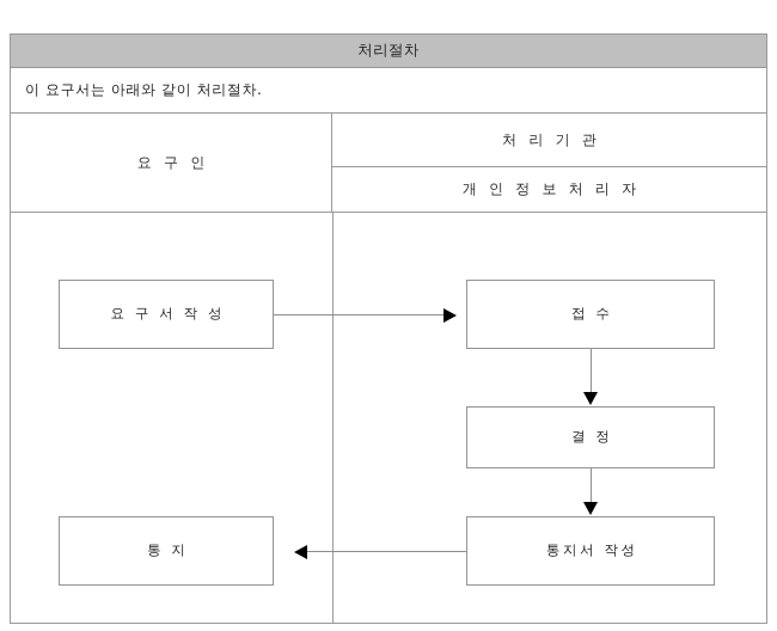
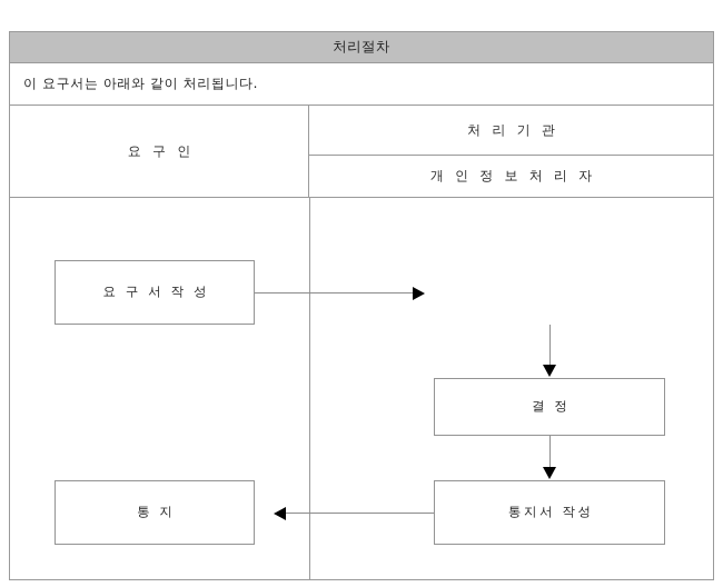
  처리절차
- 이 요구서는 아래와 같이 처리절차.
+ 이 요구서는 아래와 같이 처리됩니다.
  요 구 인
  처 리 기 관
  개 인 정 보 처 리 자
  요 구 서 작 성
- 접 수
  결 정
  통지서 작성
  통 지
